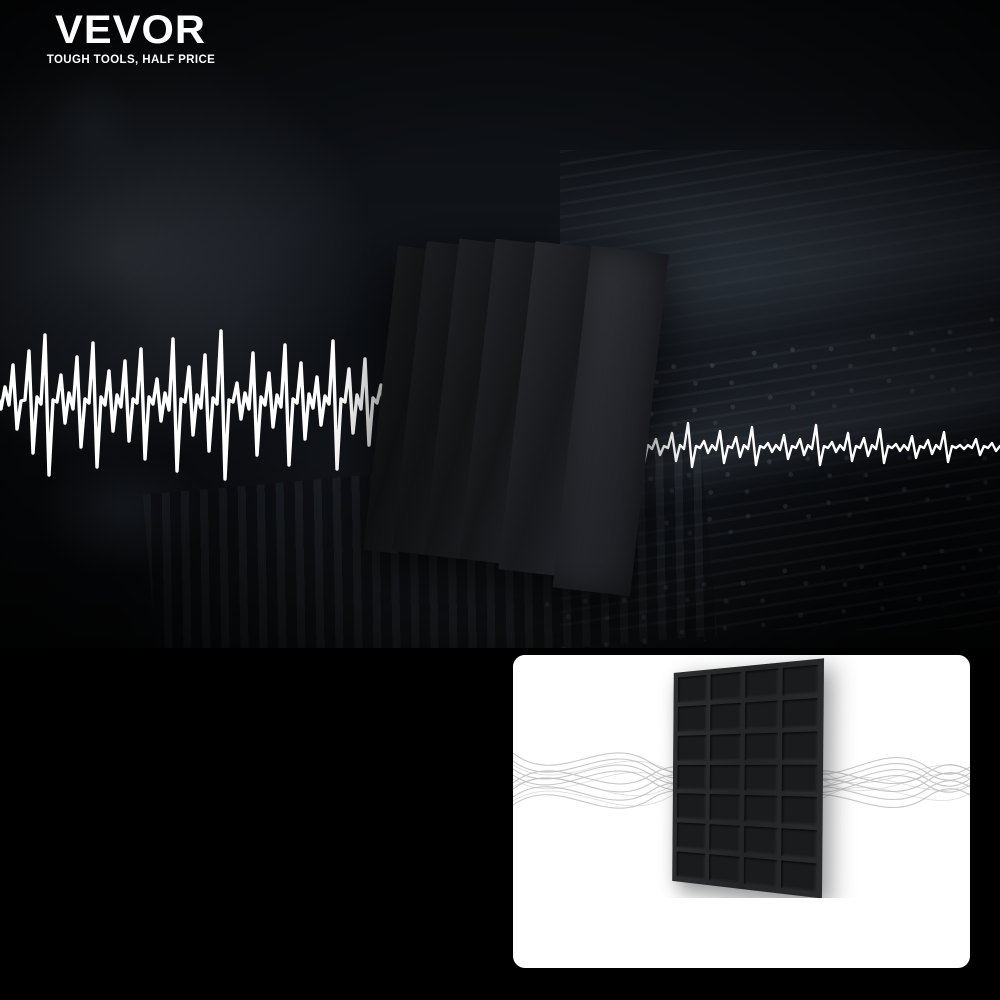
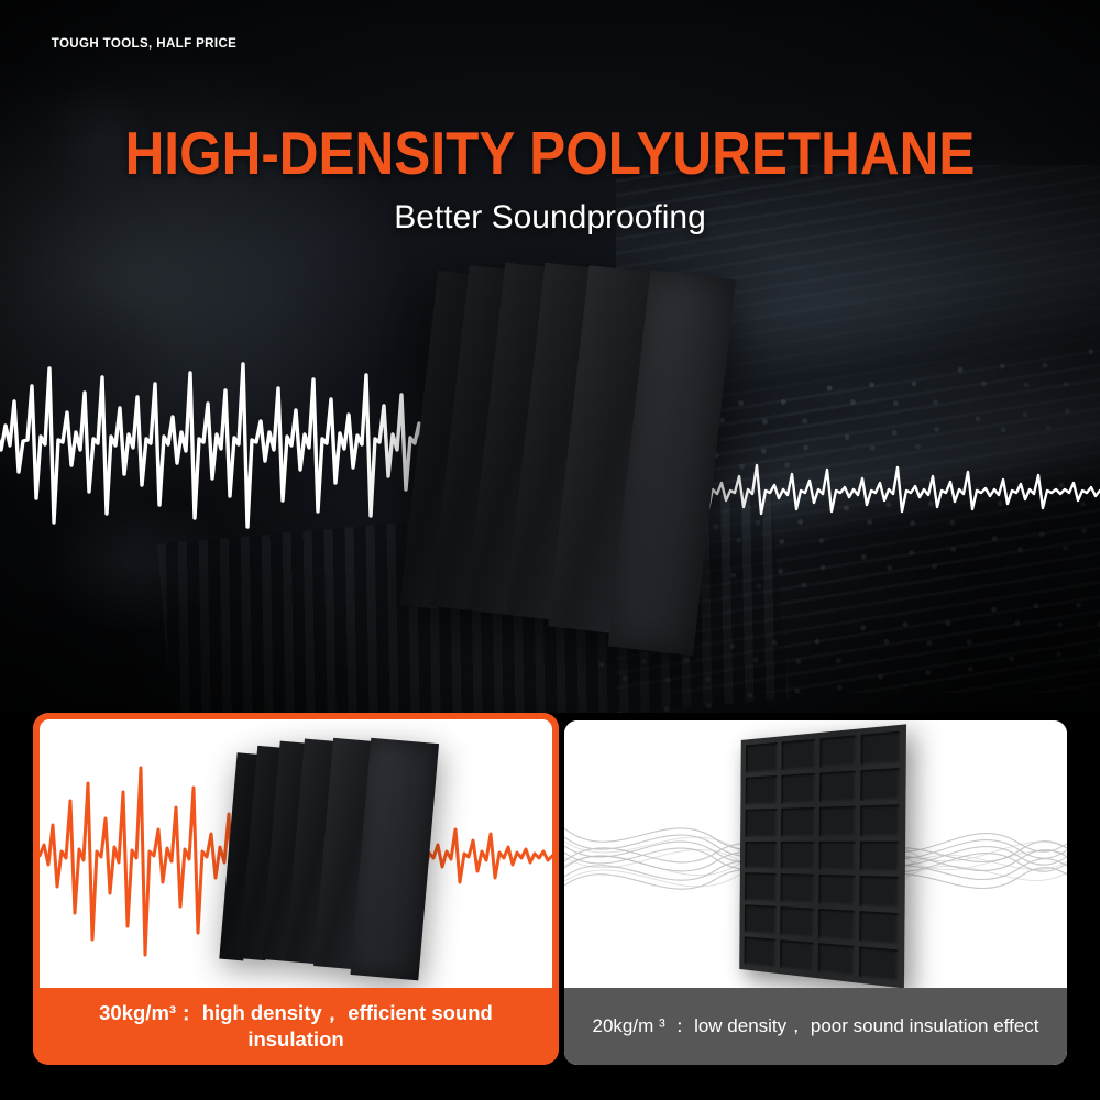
- VEVOR
  TOUGH TOOLS, HALF PRICE
+ HIGH-DENSITY POLYURETHANE
+ Better Soundproofing
+ 20kg/m ³ ： low density， poor sound insulation effect
+ 30kg/m³： high density， efficient sound insulation
